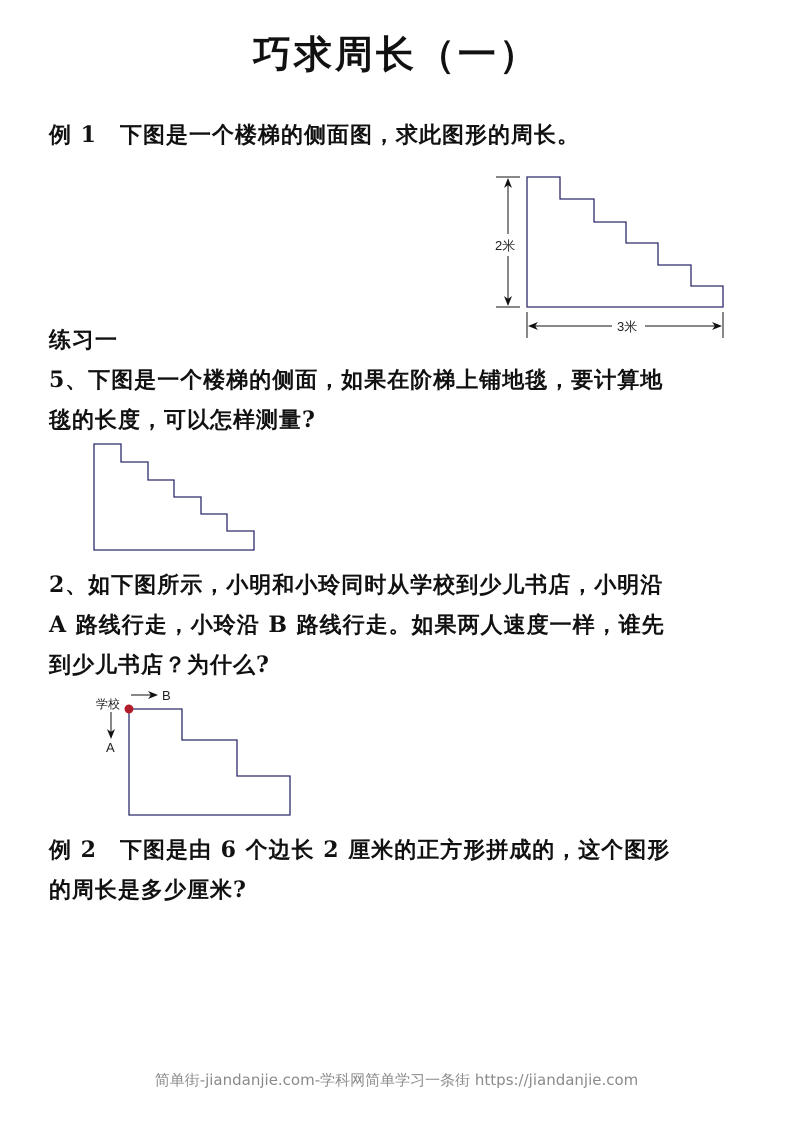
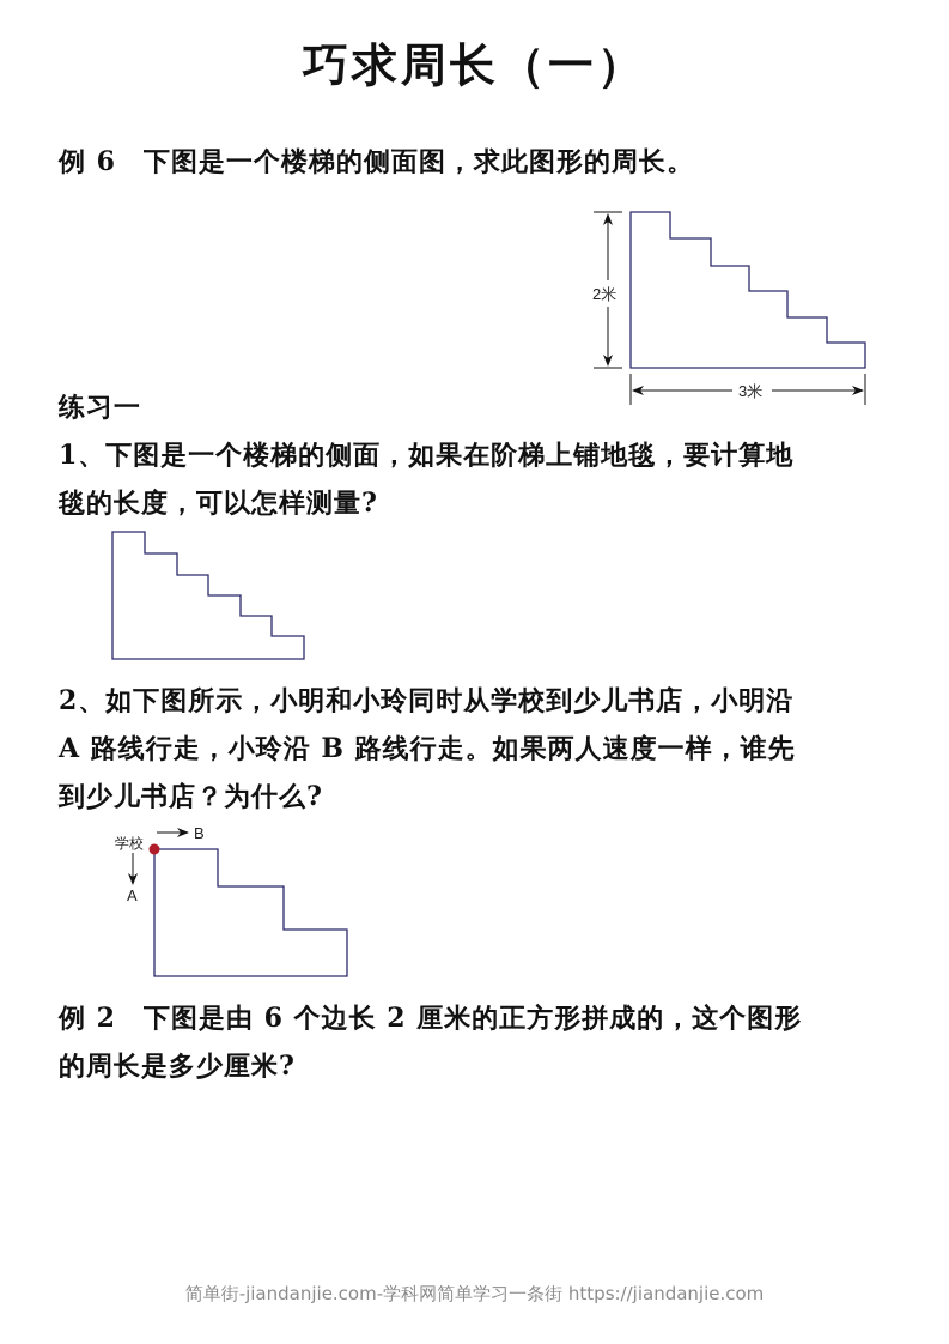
  巧求周长（一）
- 例 1 下图是一个楼梯的侧面图，求此图形的周长。
+ 例 6 下图是一个楼梯的侧面图，求此图形的周长。
  2米
  3米
  B
  A
  学校
  练习一
- 5、下图是一个楼梯的侧面，如果在阶梯上铺地毯，要计算地
+ 1、下图是一个楼梯的侧面，如果在阶梯上铺地毯，要计算地
  毯的长度，可以怎样测量?
  2、如下图所示，小明和小玲同时从学校到少儿书店，小明沿
  A 路线行走，小玲沿 B 路线行走。如果两人速度一样，谁先
  到少儿书店？为什么?
  例 2 下图是由 6 个边长 2 厘米的正方形拼成的，这个图形
  的周长是多少厘米?
  简单街-jiandanjie.com-学科网简单学习一条街 https://jiandanjie.com
